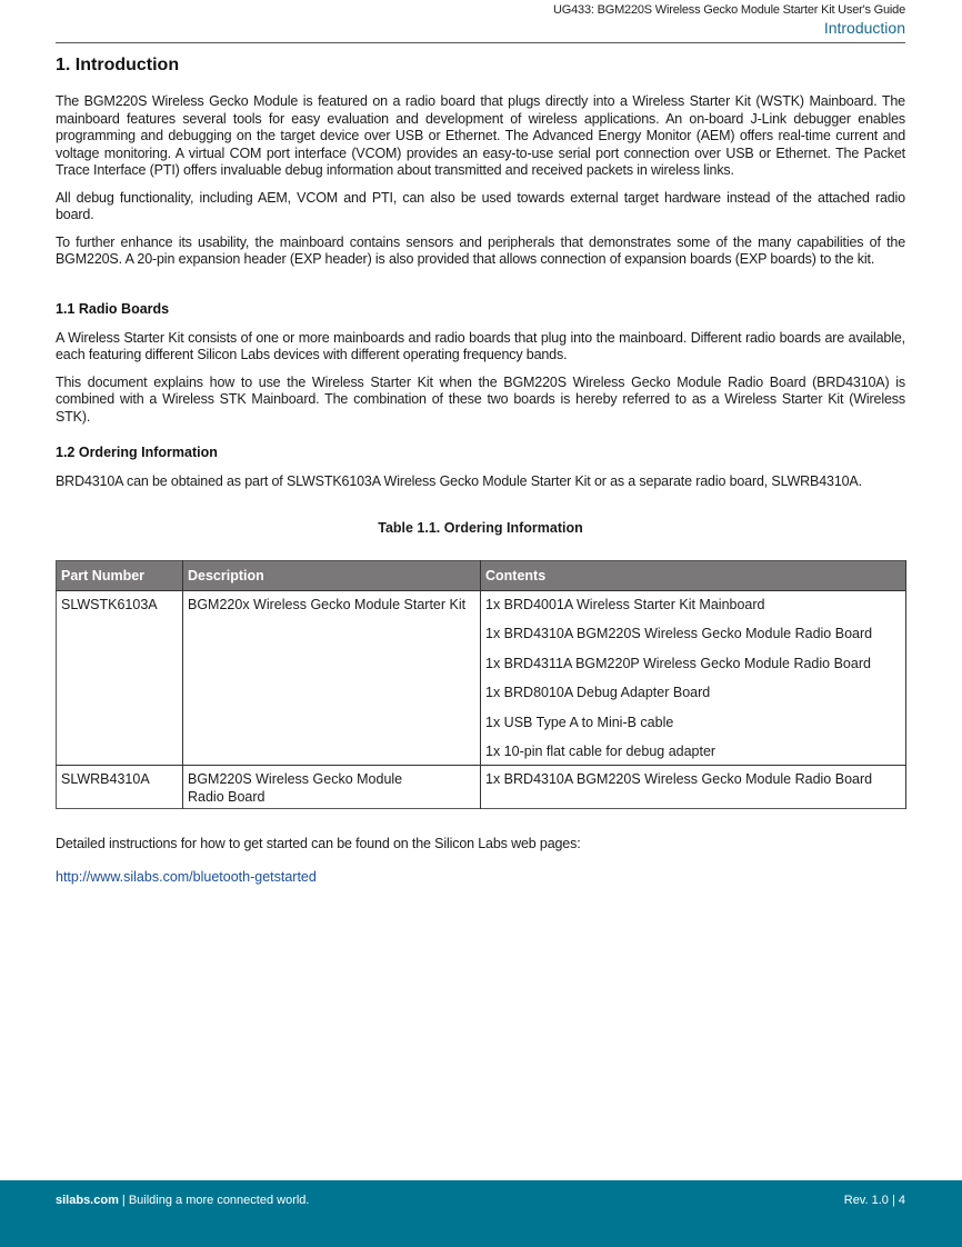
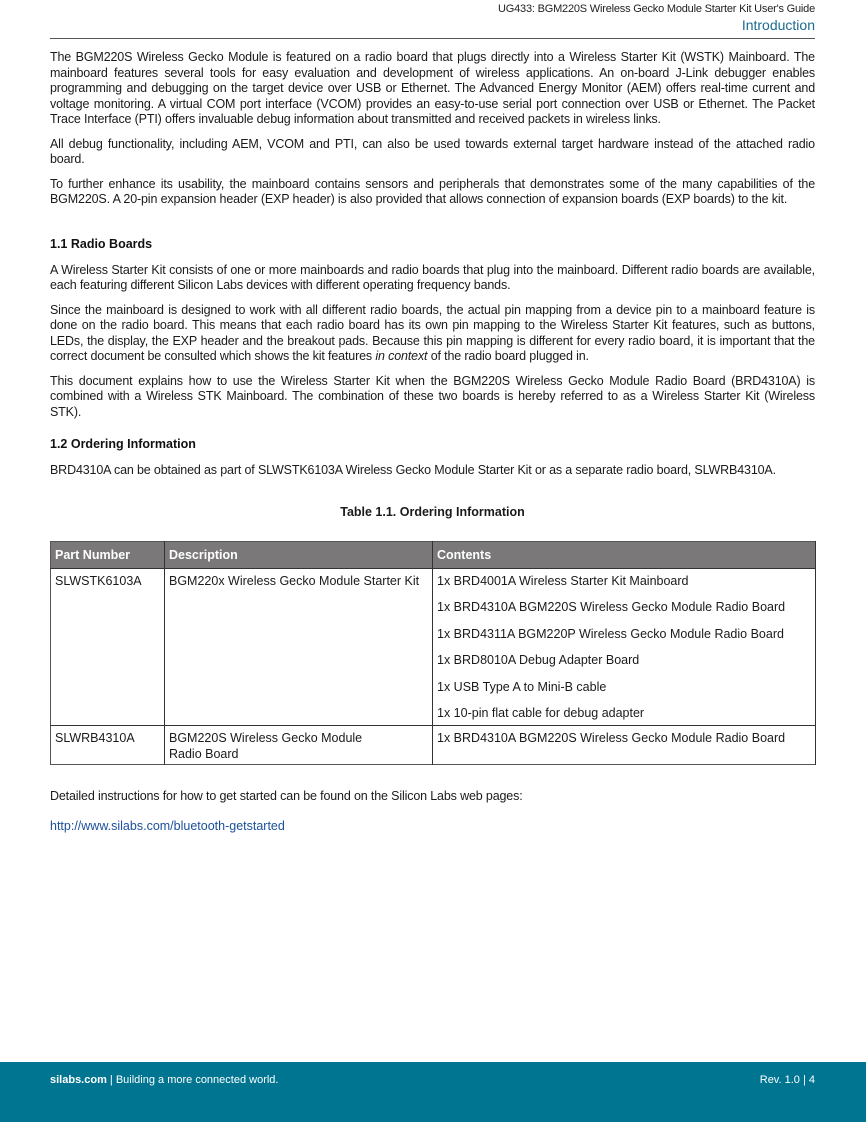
  UG433: BGM220S Wireless Gecko Module Starter Kit User's Guide
  Introduction
- 1. Introduction
  The BGM220S Wireless Gecko Module is featured on a radio board that plugs directly into a Wireless Starter Kit (WSTK) Mainboard. The mainboard features several tools for easy evaluation and development of wireless applications. An on-board J-Link debugger enables programming and debugging on the target device over USB or Ethernet. The Advanced Energy Monitor (AEM) offers real-time current and voltage monitoring. A virtual COM port interface (VCOM) provides an easy-to-use serial port connection over USB or Ethernet. The Packet Trace Interface (PTI) offers invaluable debug information about transmitted and received packets in wireless links.
  All debug functionality, including AEM, VCOM and PTI, can also be used towards external target hardware instead of the attached radio board.
  To further enhance its usability, the mainboard contains sensors and peripherals that demonstrates some of the many capabilities of the BGM220S. A 20-pin expansion header (EXP header) is also provided that allows connection of expansion boards (EXP boards) to the kit.
  1.1 Radio Boards
  A Wireless Starter Kit consists of one or more mainboards and radio boards that plug into the mainboard. Different radio boards are available, each featuring different Silicon Labs devices with different operating frequency bands.
+ Since the mainboard is designed to work with all different radio boards, the actual pin mapping from a device pin to a mainboard feature is done on the radio board. This means that each radio board has its own pin mapping to the Wireless Starter Kit features, such as buttons, LEDs, the display, the EXP header and the breakout pads. Because this pin mapping is different for every radio board, it is important that the correct document be consulted which shows the kit features in context of the radio board plugged in.
  This document explains how to use the Wireless Starter Kit when the BGM220S Wireless Gecko Module Radio Board (BRD4310A) is combined with a Wireless STK Mainboard. The combination of these two boards is hereby referred to as a Wireless Starter Kit (Wireless STK).
  1.2 Ordering Information
  BRD4310A can be obtained as part of SLWSTK6103A Wireless Gecko Module Starter Kit or as a separate radio board, SLWRB4310A.
  Table 1.1. Ordering Information
  Part Number	Description	Contents
  SLWSTK6103A	BGM220x Wireless Gecko Module Starter Kit	1x BRD4001A Wireless Starter Kit Mainboard 1x BRD4310A BGM220S Wireless Gecko Module Radio Board 1x BRD4311A BGM220P Wireless Gecko Module Radio Board 1x BRD8010A Debug Adapter Board 1x USB Type A to Mini-B cable 1x 10-pin flat cable for debug adapter
  SLWRB4310A	BGM220S Wireless Gecko Module Radio Board	1x BRD4310A BGM220S Wireless Gecko Module Radio Board
  Detailed instructions for how to get started can be found on the Silicon Labs web pages:
  http://www.silabs.com/bluetooth-getstarted
  silabs.com | Building a more connected world.
  Rev. 1.0 | 4
